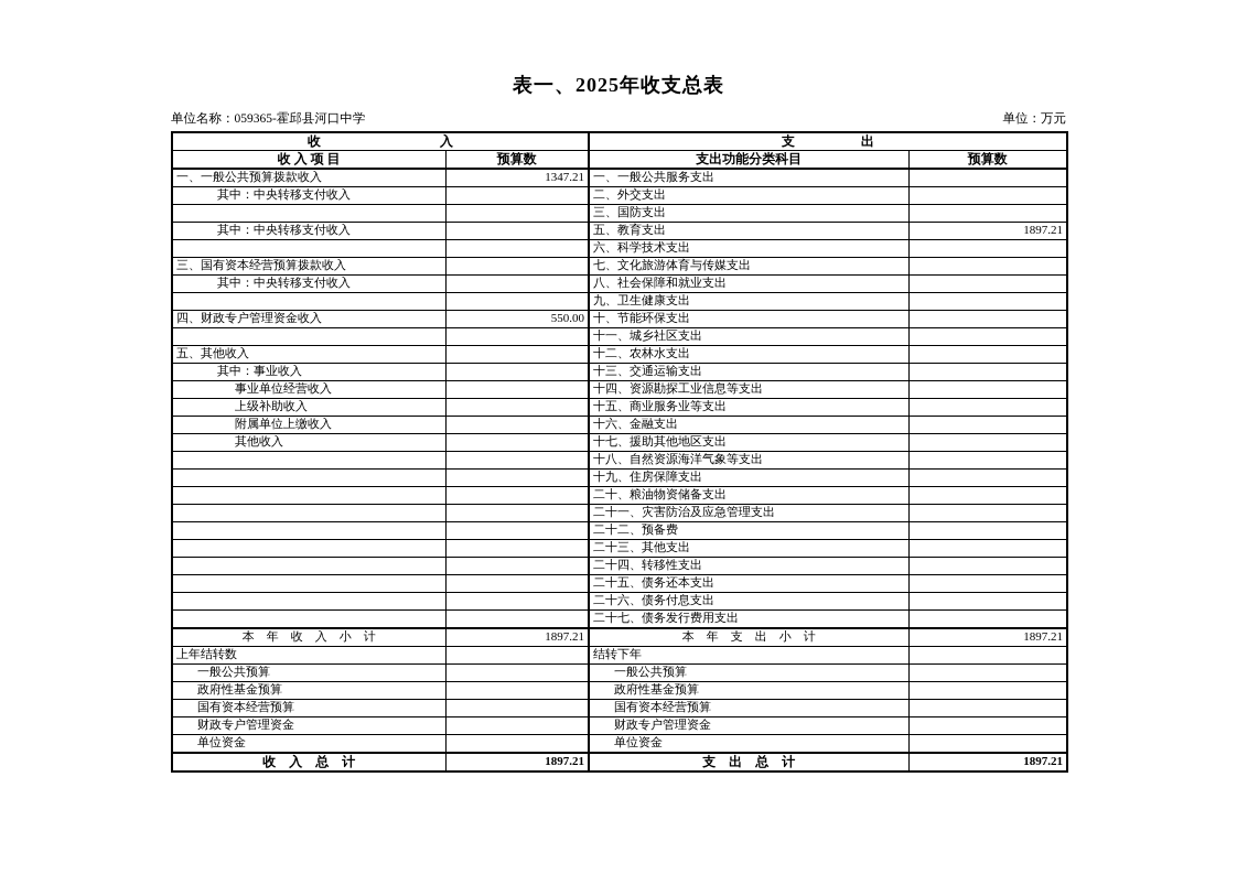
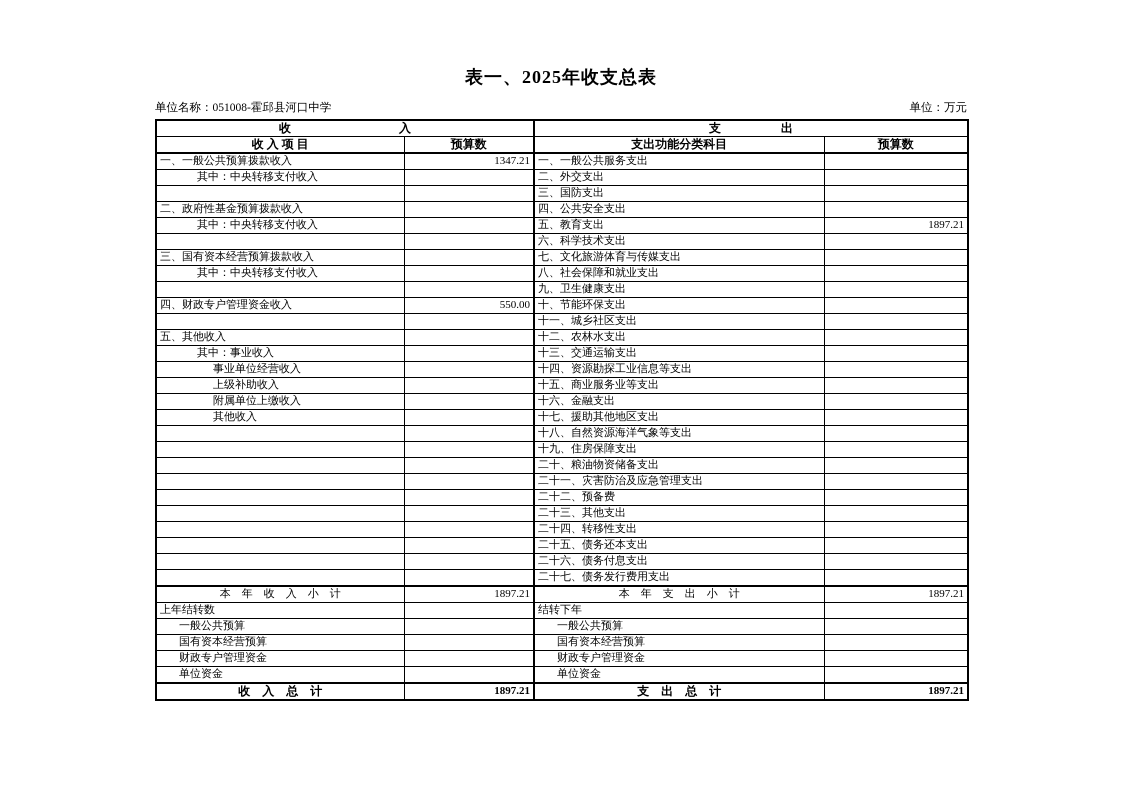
  表一、2025年收支总表
- 单位名称：059365-霍邱县河口中学
+ 单位名称：051008-霍邱县河口中学
  单位：万元
  收 入	支 出
  收 入 项 目	预算数	支出功能分类科目	预算数
  一、一般公共预算拨款收入	1347.21	一、一般公共服务支出
  其中：中央转移支付收入		二、外交支出
  		三、国防支出
+ 二、政府性基金预算拨款收入		四、公共安全支出
  其中：中央转移支付收入		五、教育支出	1897.21
  		六、科学技术支出
  三、国有资本经营预算拨款收入		七、文化旅游体育与传媒支出
  其中：中央转移支付收入		八、社会保障和就业支出
  		九、卫生健康支出
  四、财政专户管理资金收入	550.00	十、节能环保支出
  		十一、城乡社区支出
  五、其他收入		十二、农林水支出
  其中：事业收入		十三、交通运输支出
  事业单位经营收入		十四、资源勘探工业信息等支出
  上级补助收入		十五、商业服务业等支出
  附属单位上缴收入		十六、金融支出
  其他收入		十七、援助其他地区支出
  		十八、自然资源海洋气象等支出
  		十九、住房保障支出
  		二十、粮油物资储备支出
  		二十一、灾害防治及应急管理支出
  		二十二、预备费
  		二十三、其他支出
  		二十四、转移性支出
  		二十五、债务还本支出
  		二十六、债务付息支出
  		二十七、债务发行费用支出
  本 年 收 入 小 计	1897.21	本 年 支 出 小 计	1897.21
  上年结转数		结转下年
  一般公共预算		一般公共预算
- 政府性基金预算		政府性基金预算
  国有资本经营预算		国有资本经营预算
  财政专户管理资金		财政专户管理资金
  单位资金		单位资金
  收 入 总 计	1897.21	支 出 总 计	1897.21
